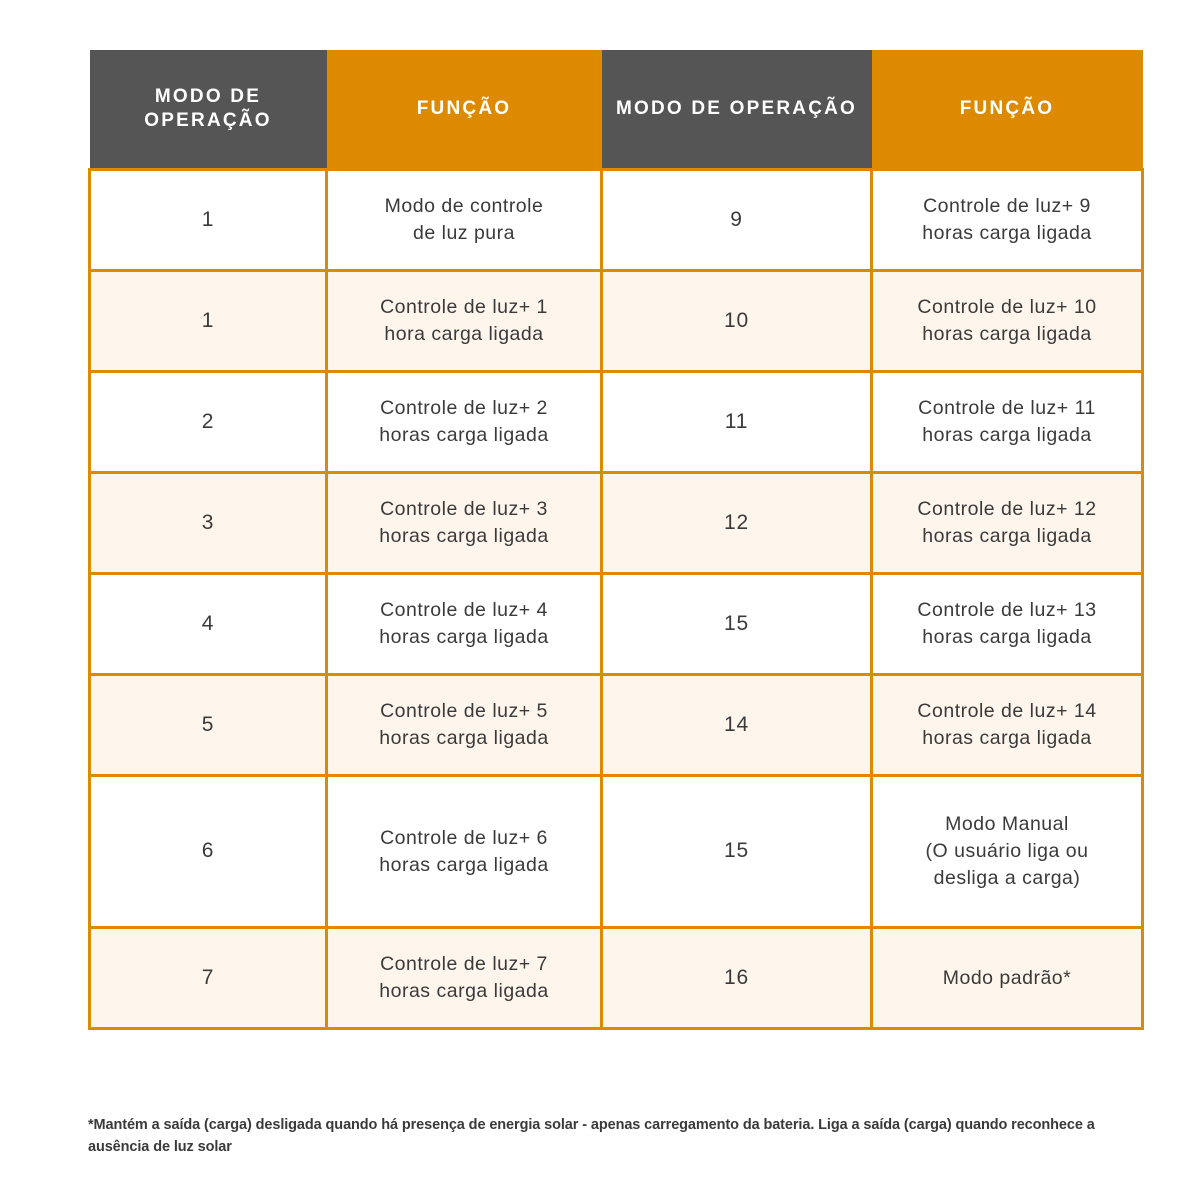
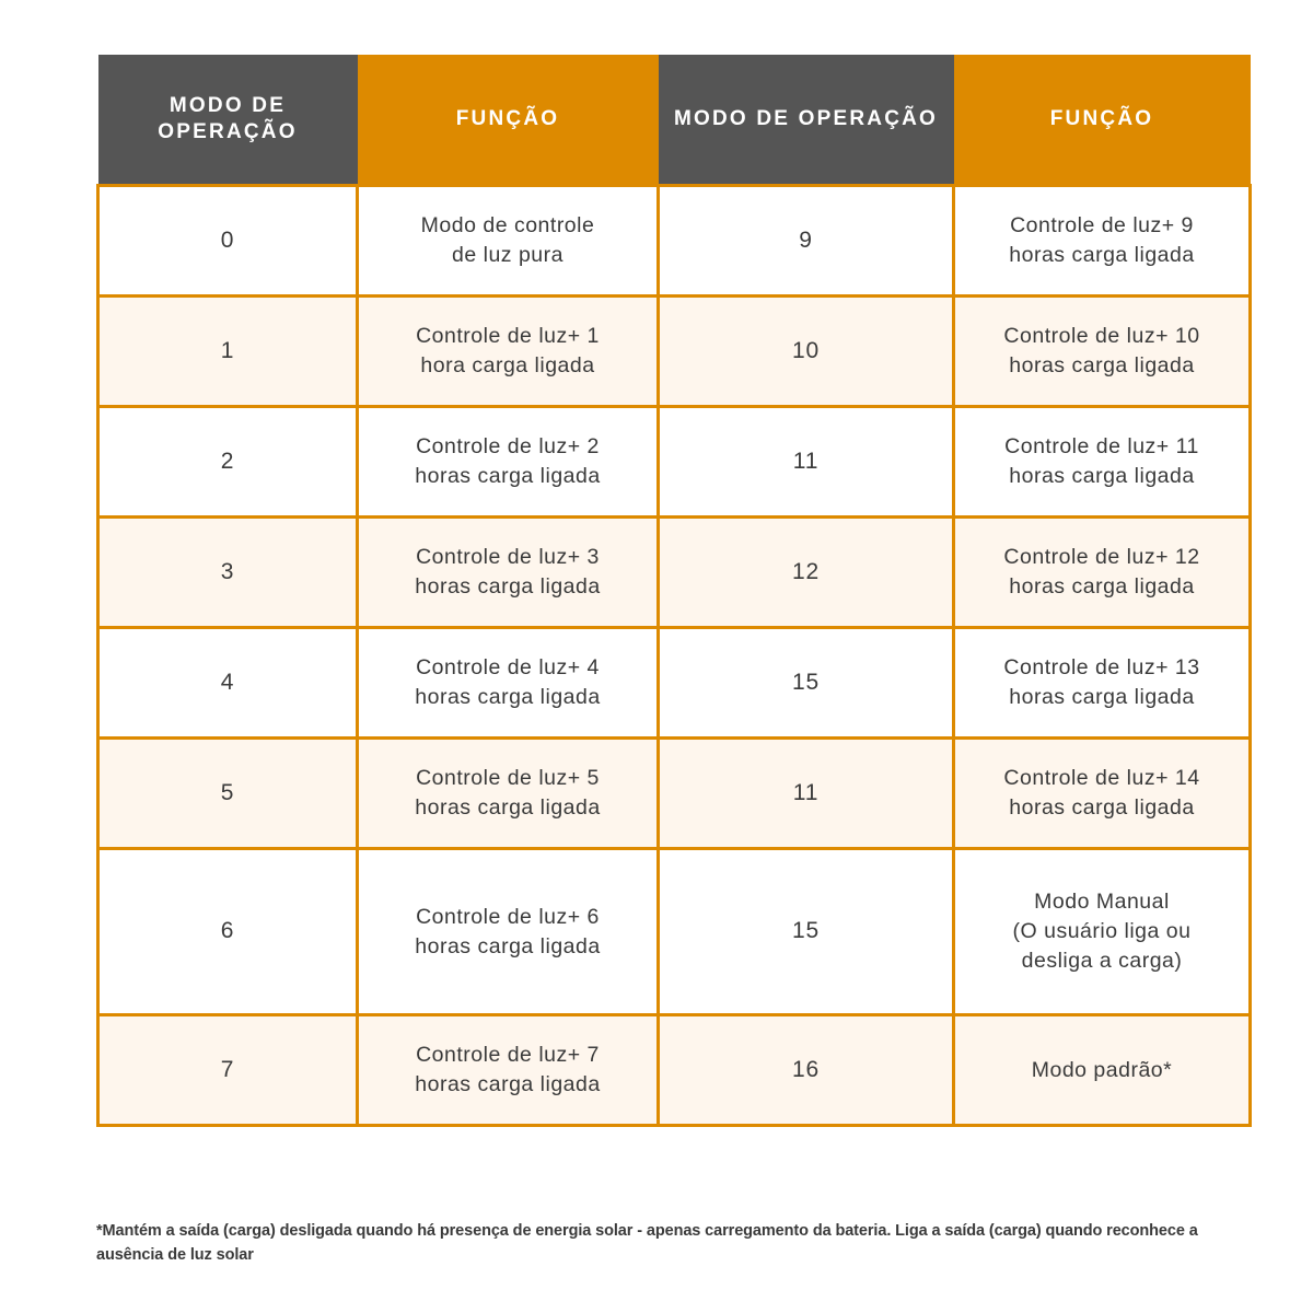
  MODO DE OPERAÇÃO	FUNÇÃO	MODO DE OPERAÇÃO	FUNÇÃO
- 1	Modo de controlede luz pura	9	Controle de luz+ 9horas carga ligada
+ 0	Modo de controlede luz pura	9	Controle de luz+ 9horas carga ligada
  1	Controle de luz+ 1hora carga ligada	10	Controle de luz+ 10horas carga ligada
  2	Controle de luz+ 2horas carga ligada	11	Controle de luz+ 11horas carga ligada
  3	Controle de luz+ 3horas carga ligada	12	Controle de luz+ 12horas carga ligada
  4	Controle de luz+ 4horas carga ligada	15	Controle de luz+ 13horas carga ligada
- 5	Controle de luz+ 5horas carga ligada	14	Controle de luz+ 14horas carga ligada
+ 5	Controle de luz+ 5horas carga ligada	11	Controle de luz+ 14horas carga ligada
  6	Controle de luz+ 6horas carga ligada	15	Modo Manual(O usuário liga oudesliga a carga)
  7	Controle de luz+ 7horas carga ligada	16	Modo padrão*
  *Mantém a saída (carga) desligada quando há presença de energia solar - apenas carregamento da bateria. Liga a saída (carga) quando reconhece a ausência de luz solar
